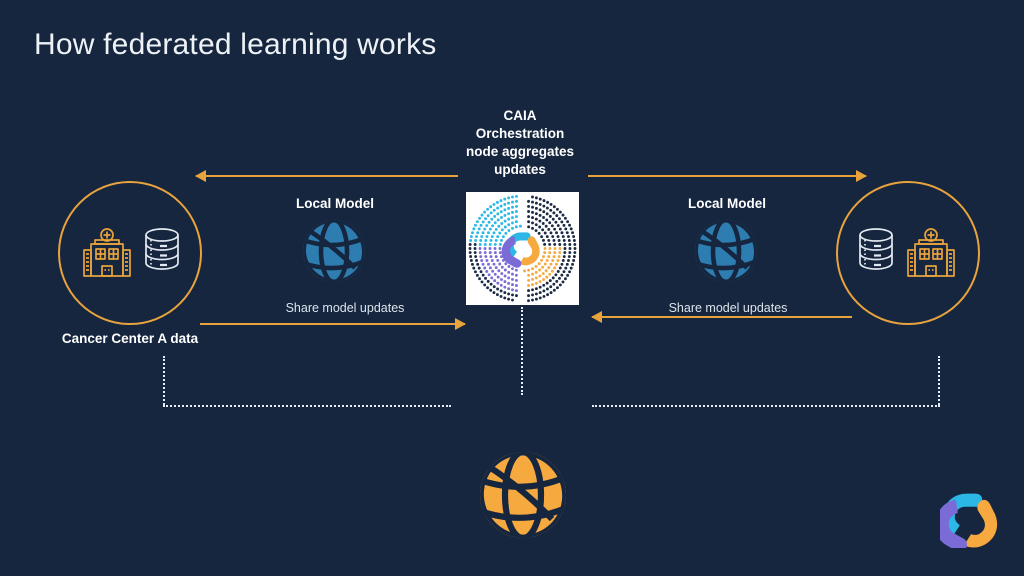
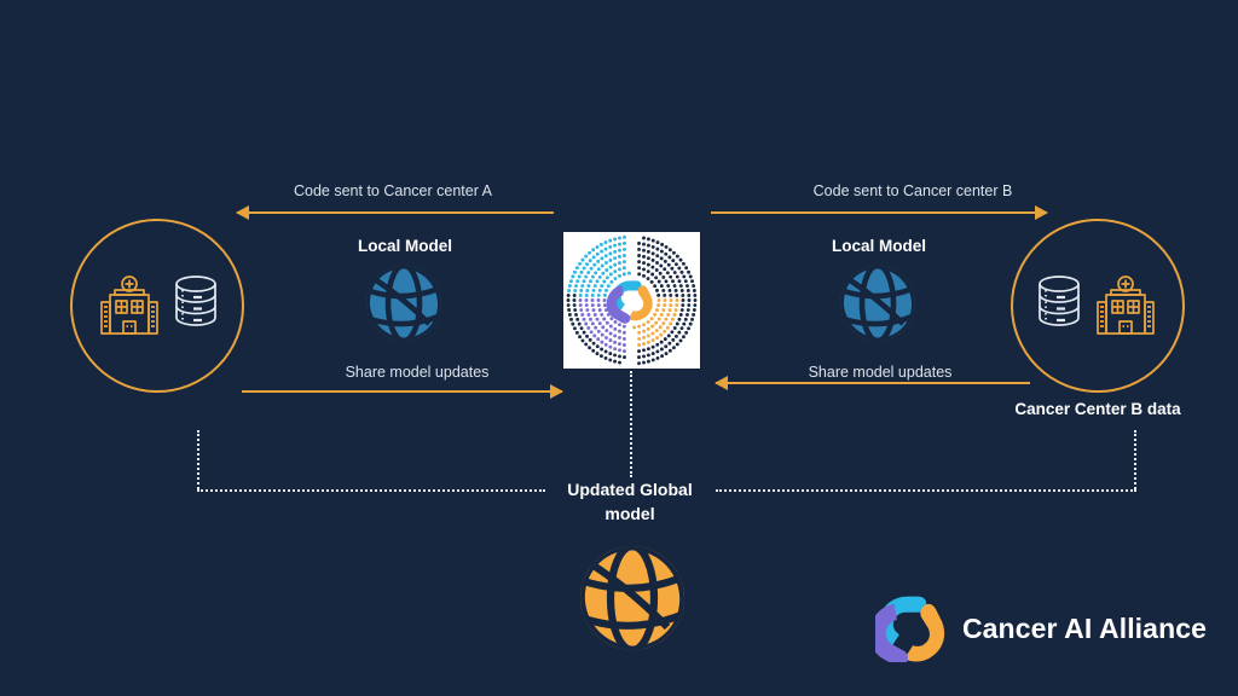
- How federated learning works
- CAIA
- Orchestration
- node aggregates
- updates
- Cancer Center A data
  Local Model
+ Code sent to Cancer center A
  Share model updates
+ Cancer Center B data
  Local Model
+ Code sent to Cancer center B
  Share model updates
+ Updated Global
+ model
+ Cancer AI Alliance
